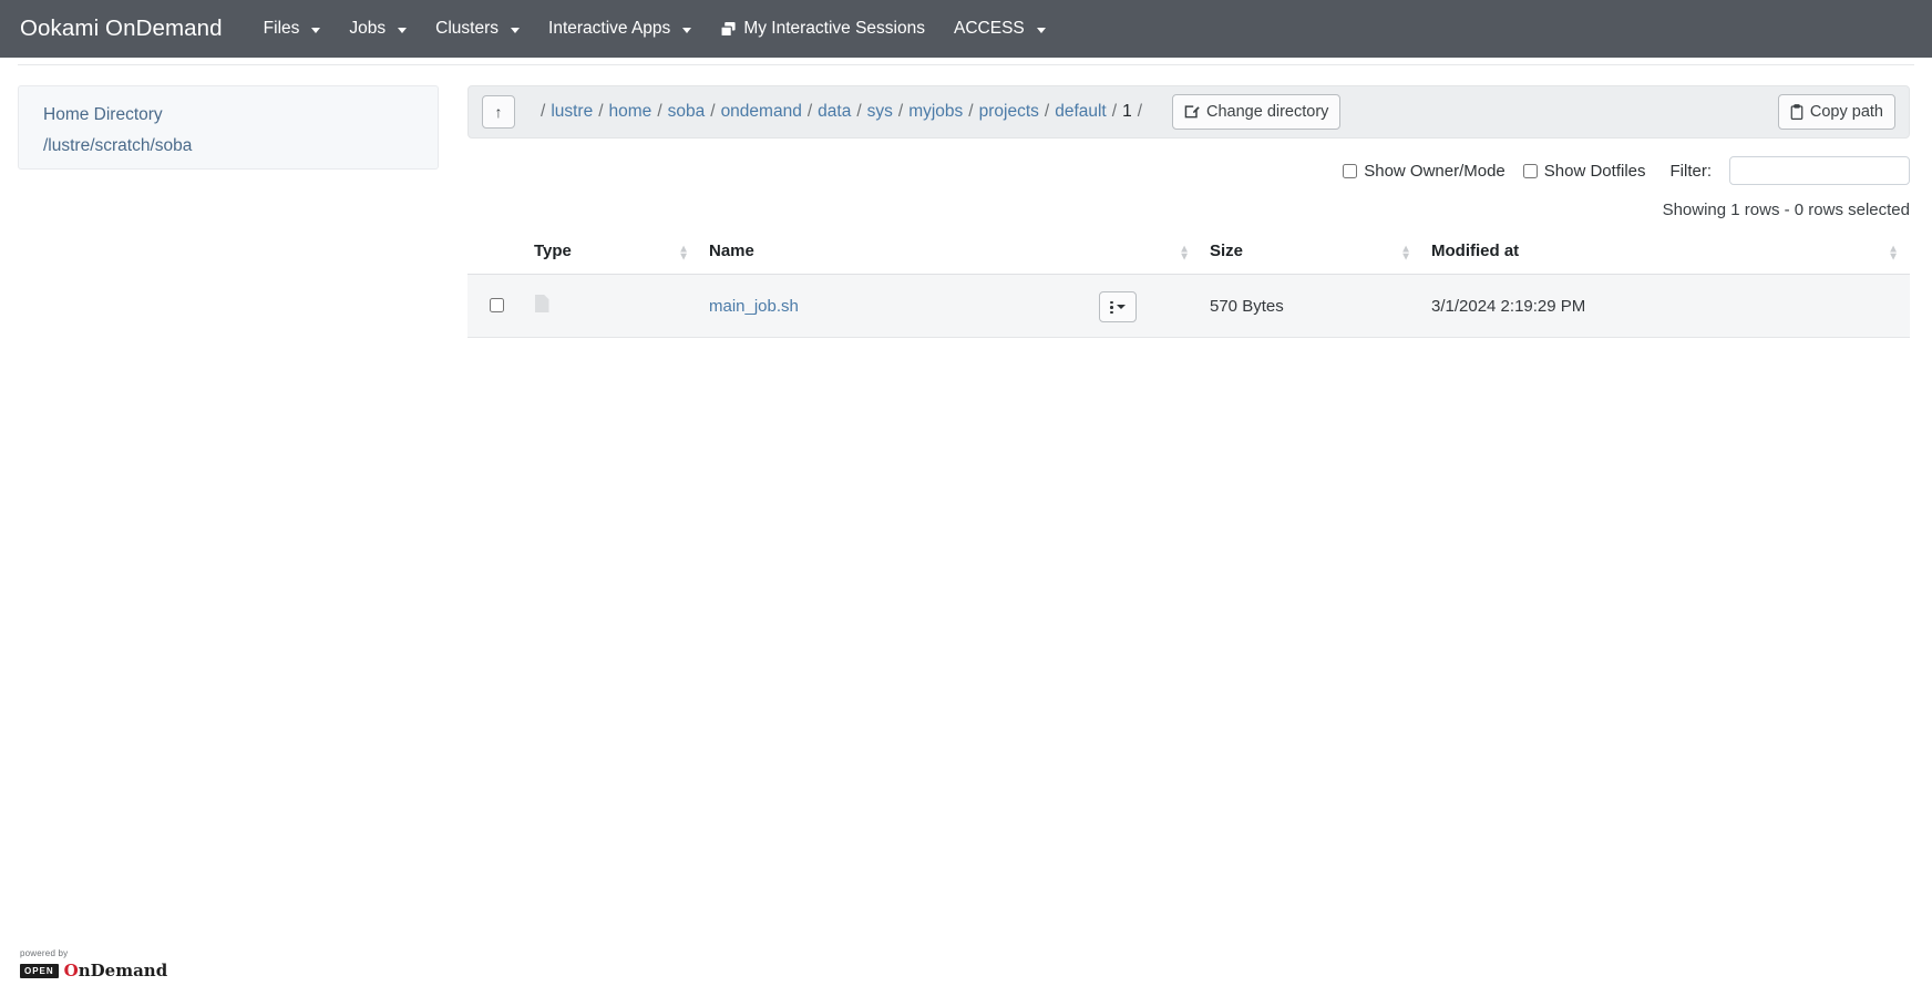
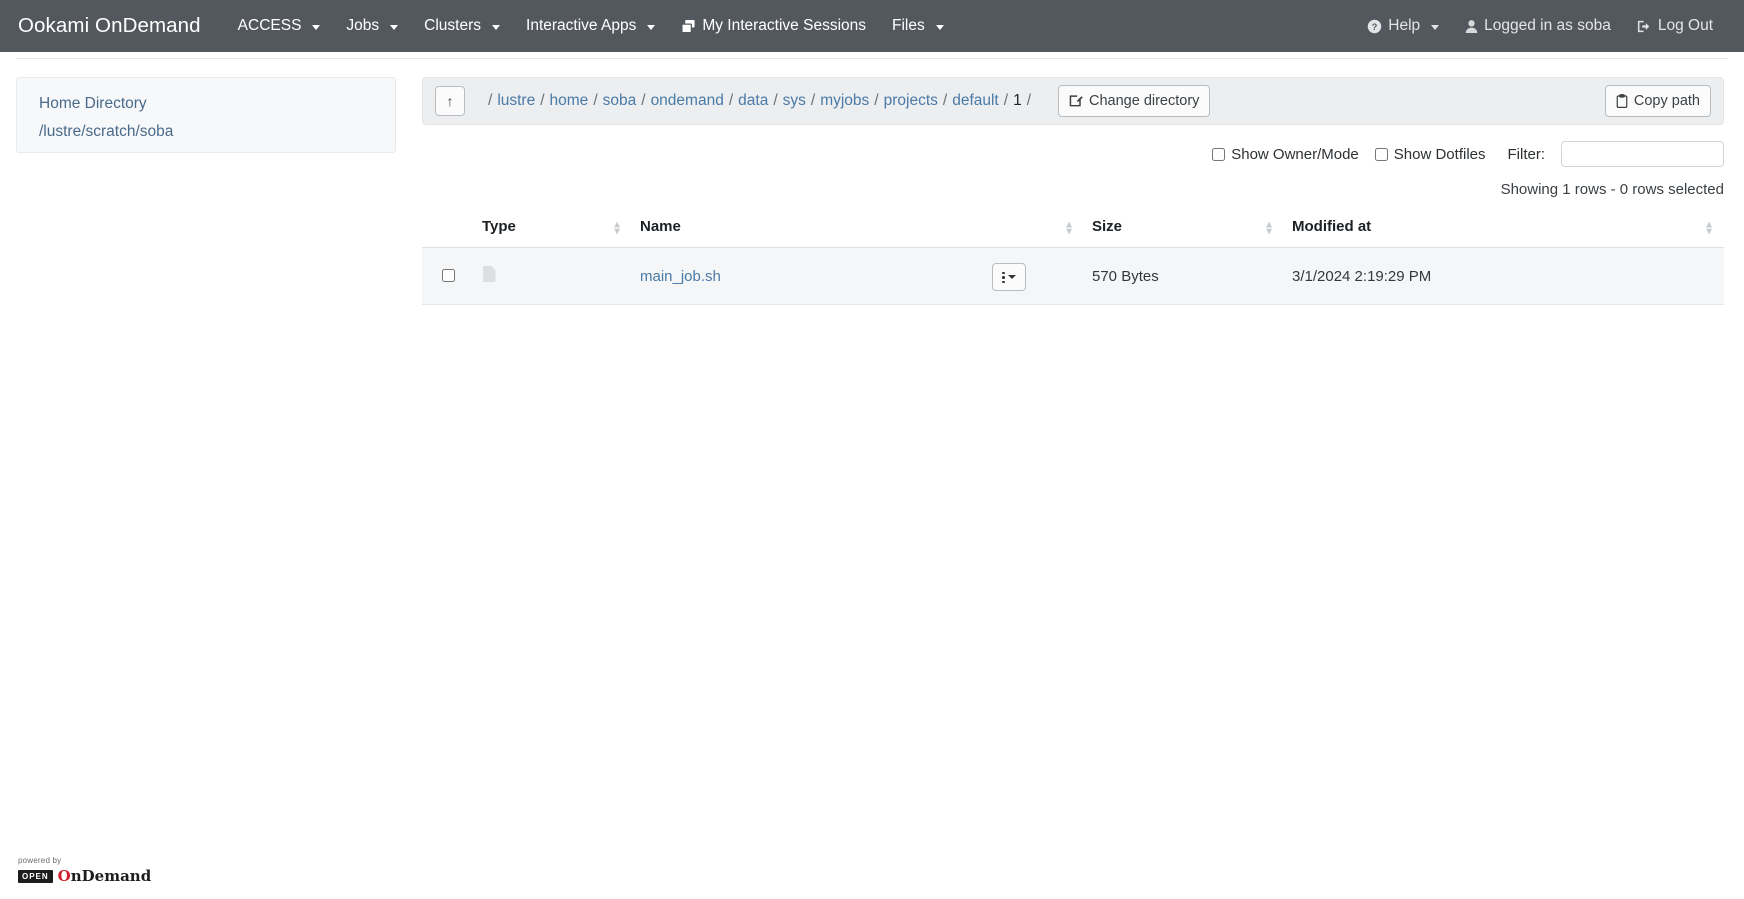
  Ookami OnDemand
- Files
+ ACCESS
  Jobs
  Clusters
  Interactive Apps
  My Interactive Sessions
- ACCESS
+ Files
+ ?
+ Help
+ Logged in as soba
+ Log Out
  Home Directory
  /lustre/scratch/soba
  ↑
  /
  lustre
  /
  home
  /
  soba
  /
  ondemand
  /
  data
  /
  sys
  /
  myjobs
  /
  projects
  /
  default
  /
  1
  /
  Change directory
  Copy path
  Show Owner/Mode
  Show Dotfiles
  Filter:
  Showing 1 rows - 0 rows selected
  	Type ▲▼	Name	▲▼	Size ▲▼	Modified at ▲▼
  		main_job.sh		570 Bytes	3/1/2024 2:19:29 PM
  powered by
  OPEN
  O
  nDemand
